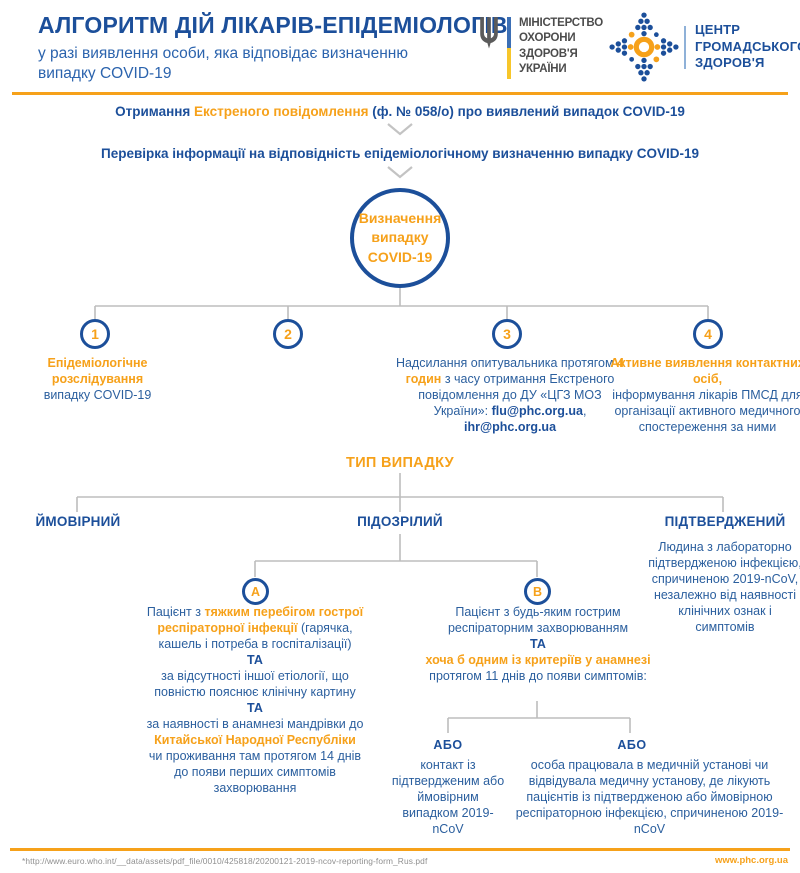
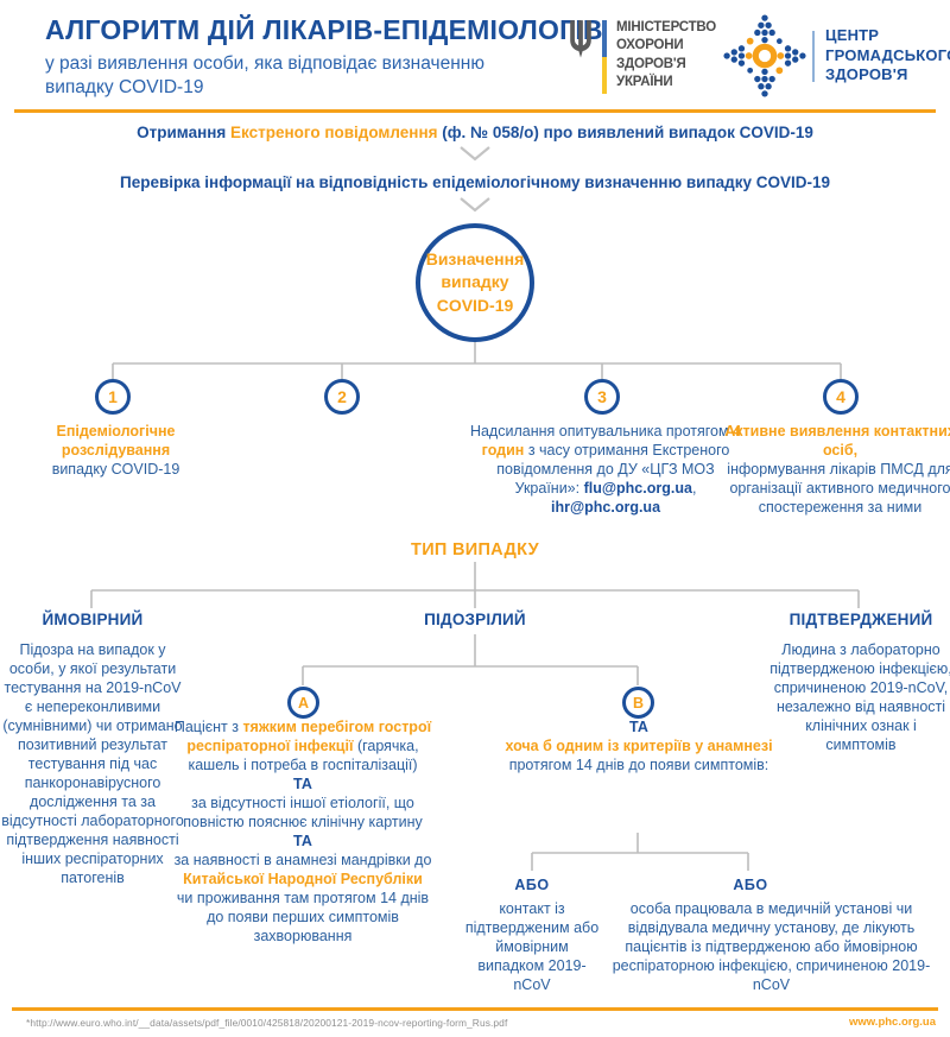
  АЛГОРИТМ ДІЙ ЛІКАРІВ-ЕПІДЕМІОЛОГВ
  у разі виявлення особи, яка відповідає визначенню
  випадку COVID-19
  МІНІСТЕРСТВО
  ОХОРОНИ
  ЗДОРОВ'Я
  УКРАЇНИ
  ЦЕНТР
  ГРОМАДСЬКОГ
  ЗДОРОВ'Я
  Отримання Екстреного повідомлення (ф. № 058/о) про виявлений випадок COVID-19
  Перевірка інформації на відповідність епідеміологічному визначенню випадку COVID-19
  Визначення
  випадку
  COVID-19
  1
  2
  3
  4
  Епідеміологічне розслідування
  випадку COVID-19
  Надсилання опитувальника протягом 4 годин з часу отримання Екстреного повідомлення до ДУ «ЦГЗ МОЗ України»: flu@phc.org.ua, ihr@phc.org.ua
  Активне виявлення контактни осіб,
  інформування лікарів ПМСД для організації активного медичного спостереження за ними
  ТИП ВИПАДКУ
  ЙМОВІРНИЙ
  ПІДОЗРІЛИЙ
  ПІДТВЕРДЖЕНИЙ
+ Підозра на випадок у особи, у якої результати тестування на 2019-nCoV є непереконливими (сумнівними) чи отримано позитивний результат тестування під час панкоронавірусного дослідження та за відсутності лабораторного підтвердження наявності інших респіраторних патогенів
  Людина з лабораторно підтвердженою інфекцією спричиненою 2019-nCoV, незалежно від наявності клінічних ознак і симптомів
  А
  В
  Пацієнт з тяжким перебігом гострої респіраторної інфекції (гарячка, кашель і потреба в госпіталізації)
  ТА
  за відсутності іншої етіології, що повністю пояснює клінічну картину
  ТА
  за наявності в анамнезі мандрівки до Китайської Народної Республіки чи проживання там протягом 14 днів до появи перших симптомів захворювання
- Пацієнт з будь-яким гострим респіраторним захворюванням
  ТА
- хоча б одним із критеріїв у анамнезі протягом 11 днів до появи симптомів:
+ хоча б одним із критеріїв у анамнезі протягом 14 днів до появи симптомів:
  АБО
  АБО
  контакт із підтвердженим або ймовірним випадком 2019-nCoV
  особа працювала в медичній установі чи відвідувала медичну установу, де лікують пацієнтів із підтвердженою або ймовірною респіраторною інфекцією, спричиненою 2019-nCoV
  *http://www.euro.who.int/__data/assets/pdf_file/0010/425818/20200121-2019-ncov-reporting-form_Rus.pdf
  www.phc.org.ua
